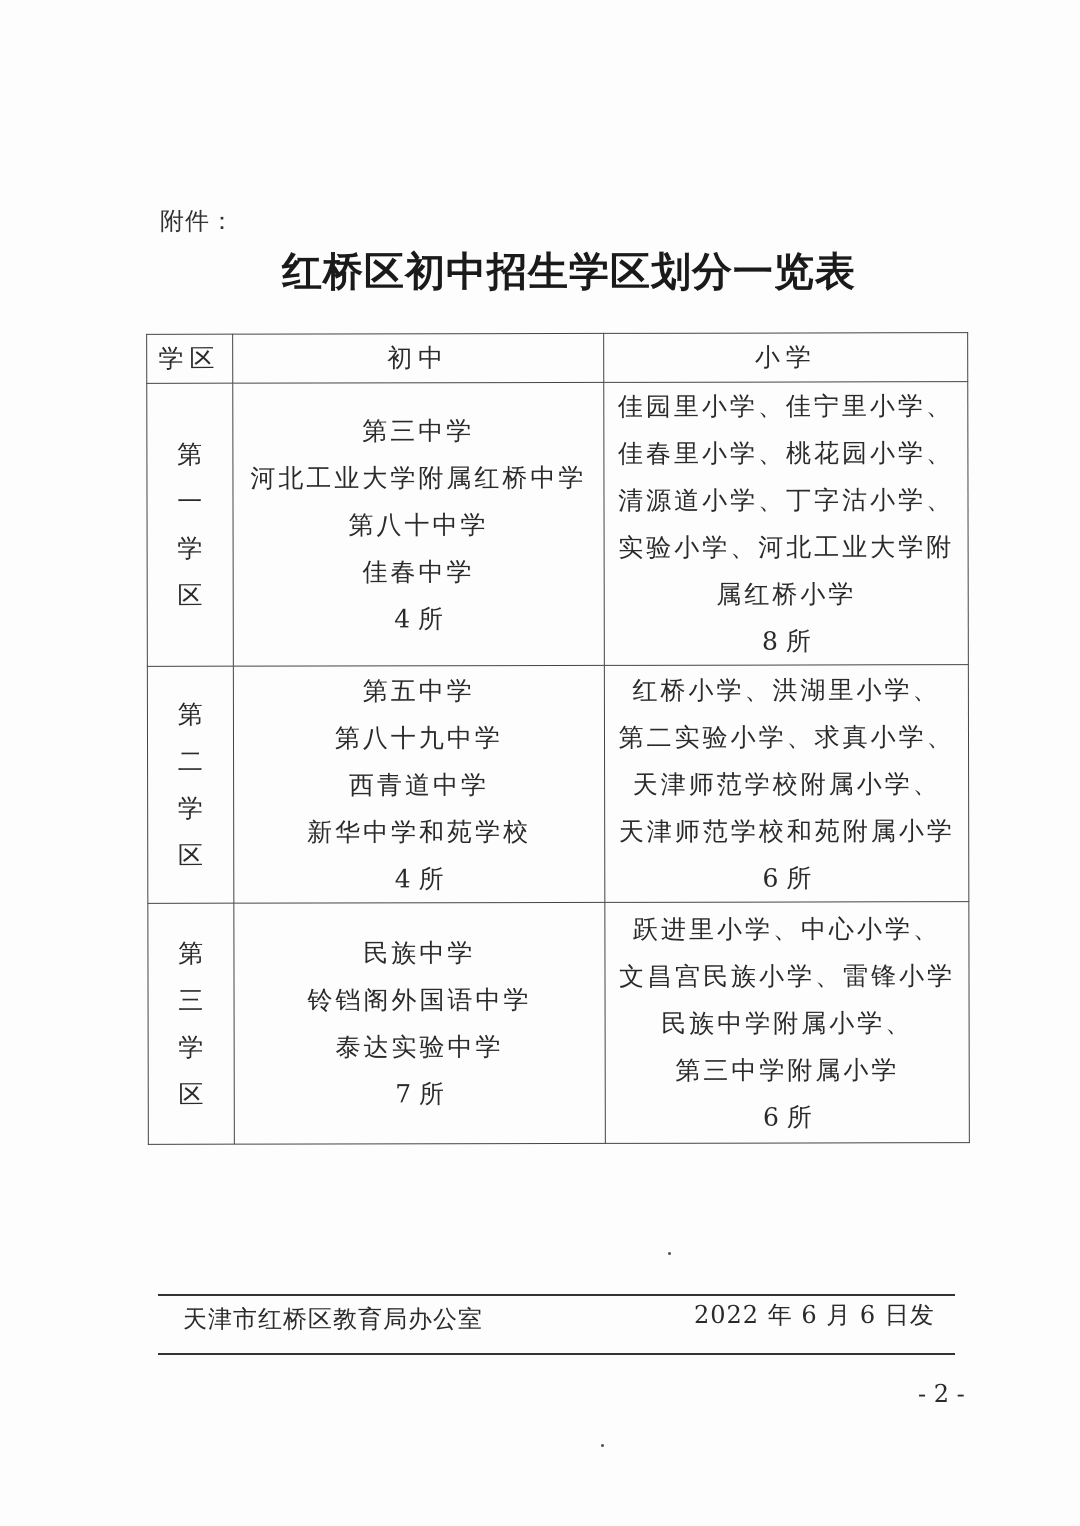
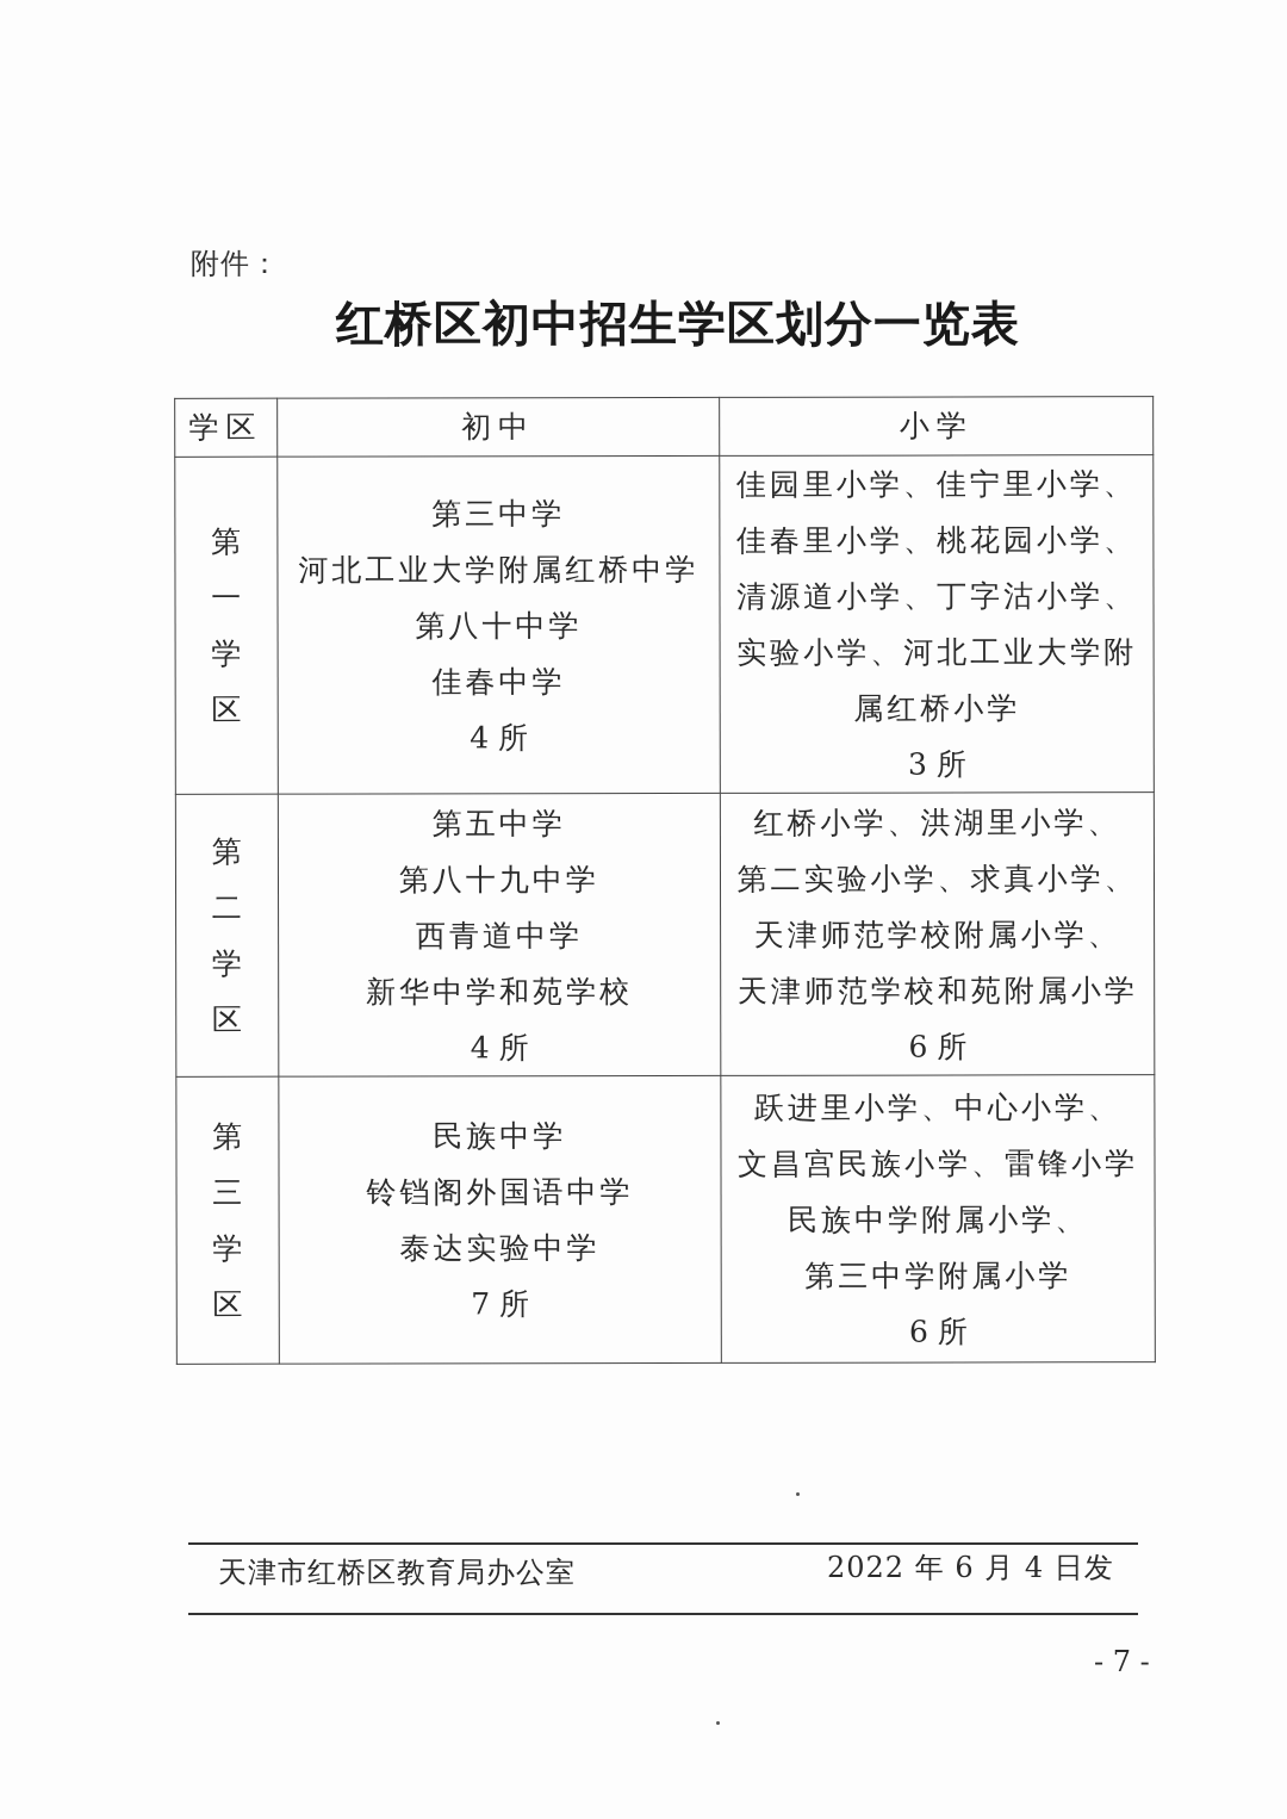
  附件：
  红桥区初中招生学区划分一览表
  学区	初中	小学
- 第 一 学 区	第三中学 河北工业大学附属红桥中学 第八十中学 佳春中学 4 所	佳园里小学、佳宁里小学、 佳春里小学、桃花园小学、 清源道小学、丁字沽小学、 实验小学、河北工业大学附 属红桥小学 8 所
+ 第 一 学 区	第三中学 河北工业大学附属红桥中学 第八十中学 佳春中学 4 所	佳园里小学、佳宁里小学、 佳春里小学、桃花园小学、 清源道小学、丁字沽小学、 实验小学、河北工业大学附 属红桥小学 3 所
  第 二 学 区	第五中学 第八十九中学 西青道中学 新华中学和苑学校 4 所	红桥小学、洪湖里小学、 第二实验小学、求真小学、 天津师范学校附属小学、 天津师范学校和苑附属小学 6 所
  第 三 学 区	民族中学 铃铛阁外国语中学 泰达实验中学 7 所	跃进里小学、中心小学、 文昌宫民族小学、雷锋小学 民族中学附属小学、 第三中学附属小学 6 所
  天津市红桥区教育局办公室
- 2022 年 6 月 6 日发
+ 2022 年 6 月 4 日发
- - 2 -
+ - 7 -
